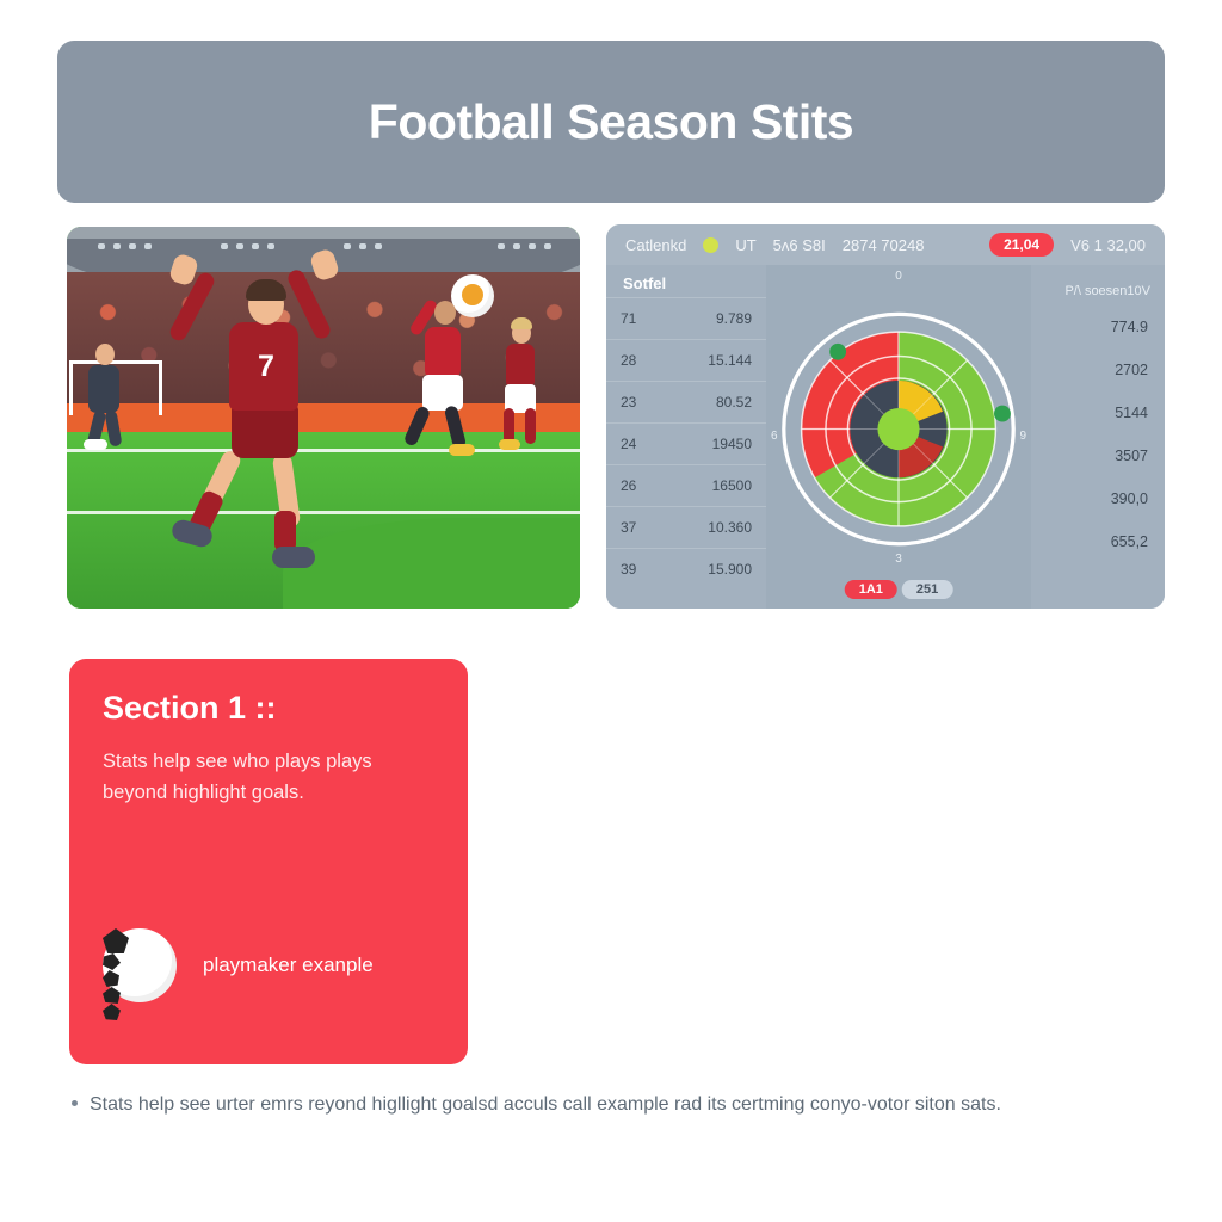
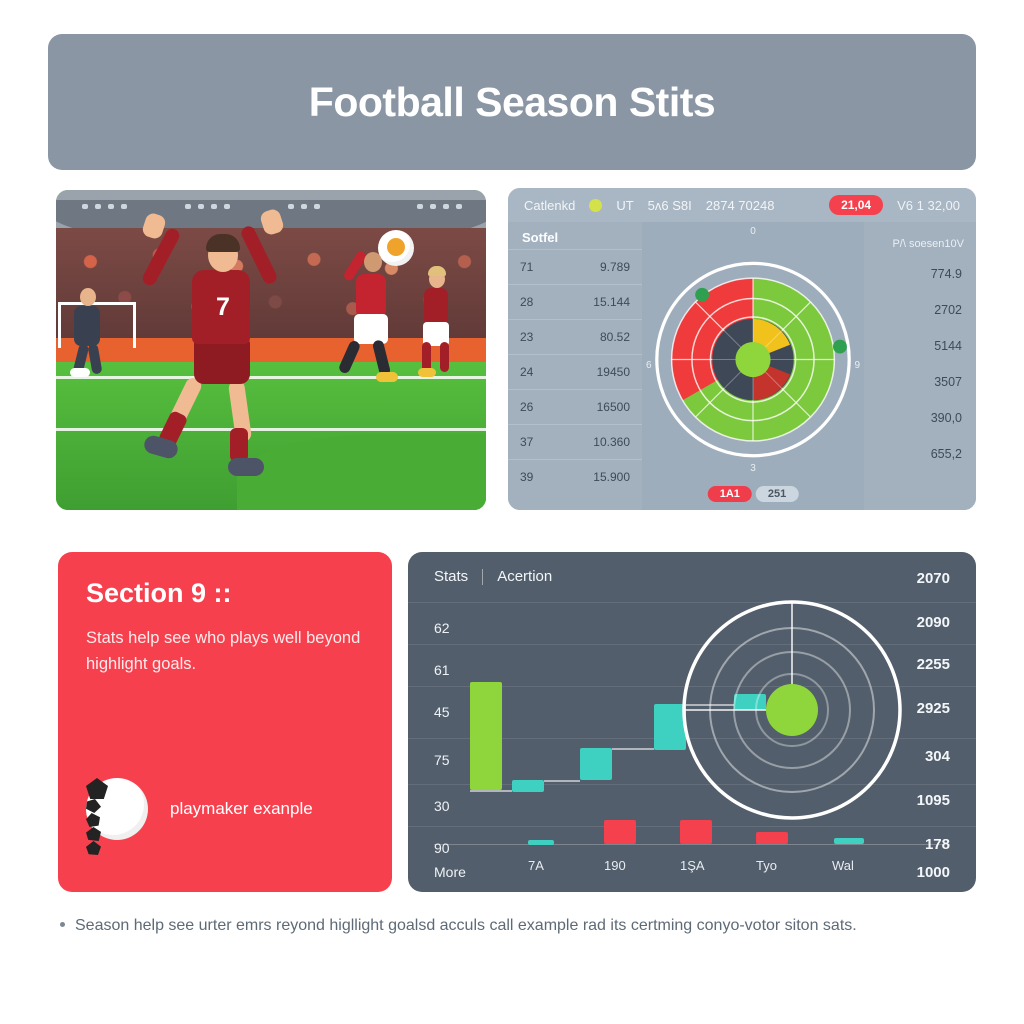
  Football Season Stits
  7
  Catlenkd
  UT
  5ʌ6 S8I
  2874 70248
  21,04
  V6 1 32,00
  Sotfel
  71
  9.789
  28
  15.144
  23
  80.52
  24
  19450
  26
  16500
  37
  10.360
  39
  15.900
  0
  9
  6
  3
  1A1
  251
  P/\ soesen10V
  774.9
  2702
  5144
  3507
  390,0
  655,2
- Section 1 ::
+ Section 9 ::
- Stats help see who plays plays beyond highlight goals.
+ Stats help see who plays well beyond highlight goals.
  playmaker exanple
+ Stats
+ Acertion
+ 62
+ 61
+ 45
+ 75
+ 30
+ 90
+ More
+ 2070
+ 2090
+ 2255
+ 2925
+ 304
+ 1095
+ 178
+ 1000
+ 7A
+ 190
+ 1ŞA
+ Tyo
+ Wal
- Stats help see urter emrs reyond higllight goalsd acculs call example rad its certming conyo-votor siton sats.
+ Season help see urter emrs reyond higllight goalsd acculs call example rad its certming conyo-votor siton sats.
